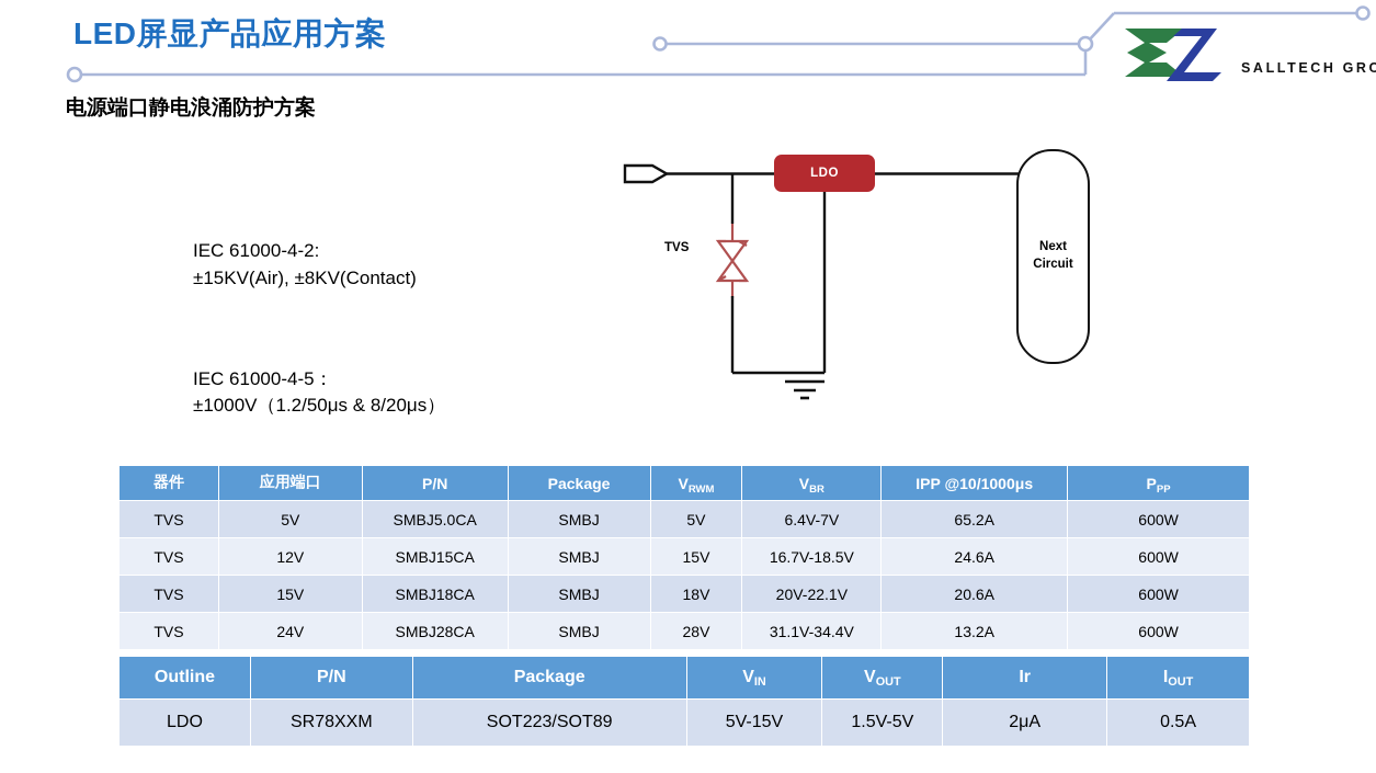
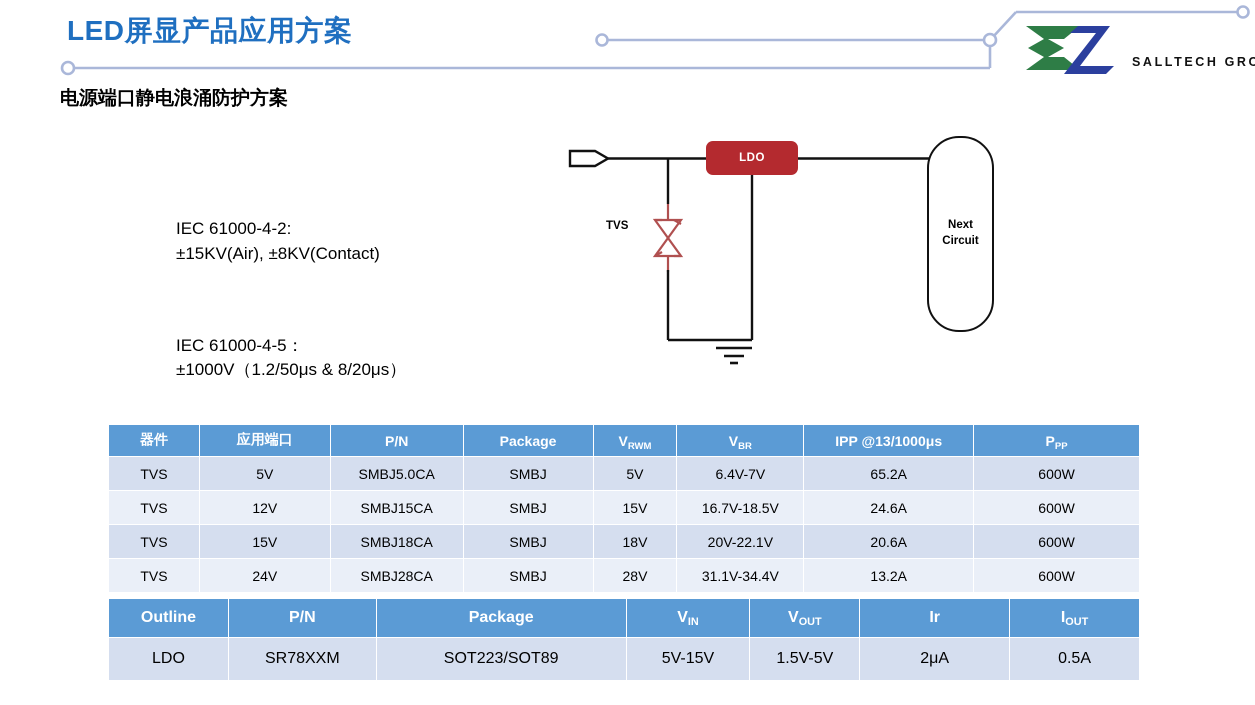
  LED屏显产品应用方案
  电源端口静电浪涌防护方案
  SALLTECH GR
  IEC 61000-4-2:
  ±15KV(Air), ±8KV(Contact)
  IEC 61000-4-5：
  ±1000V（1.2/50μs & 8/20μs）
  LDO
  TVS
  Next
  Circuit
- 器件	应用端口	P/N	Package	VRWM	VBR	IPP @10/1000μs	PPP
+ 器件	应用端口	P/N	Package	VRWM	VBR	IPP @13/1000μs	PPP
  TVS	5V	SMBJ5.0CA	SMBJ	5V	6.4V-7V	65.2A	600W
  TVS	12V	SMBJ15CA	SMBJ	15V	16.7V-18.5V	24.6A	600W
  TVS	15V	SMBJ18CA	SMBJ	18V	20V-22.1V	20.6A	600W
  TVS	24V	SMBJ28CA	SMBJ	28V	31.1V-34.4V	13.2A	600W
  Outline	P/N	Package	VIN	VOUT	Ir	IOUT
  LDO	SR78XXM	SOT223/SOT89	5V-15V	1.5V-5V	2μA	0.5A
